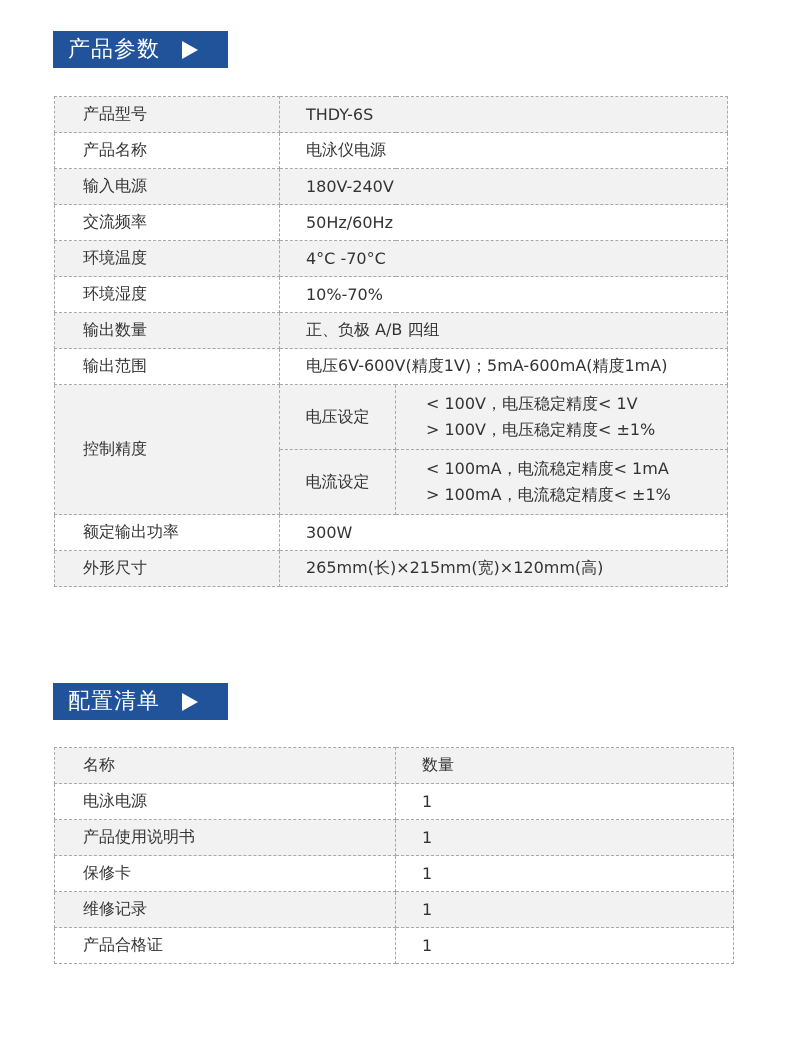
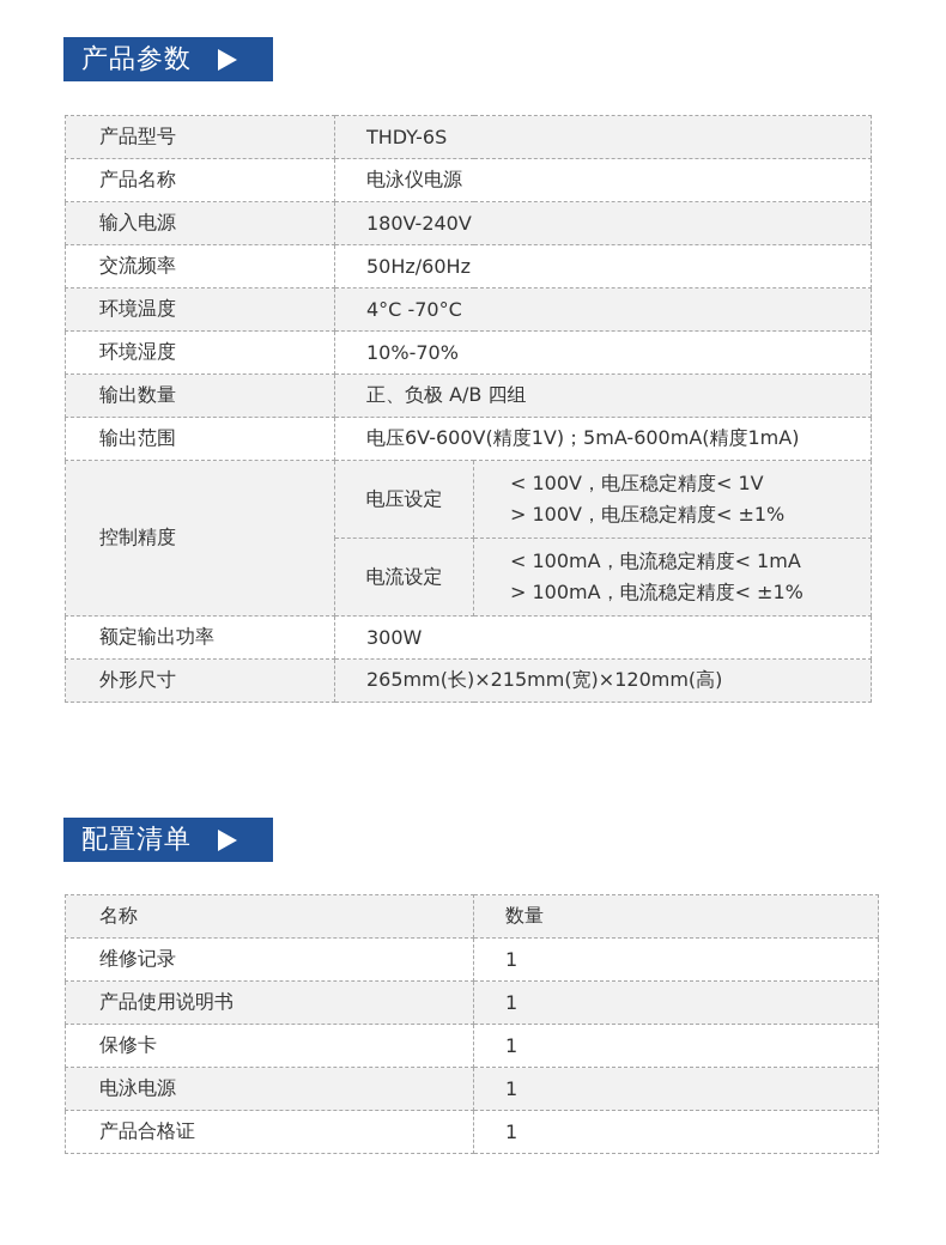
  产品参数
  产品型号	THDY-6S
  产品名称	电泳仪电源
  输入电源	180V-240V
  交流频率	50Hz/60Hz
  环境温度	4°C -70°C
  环境湿度	10%-70%
  输出数量	正、负极 A/B 四组
  输出范围	电压6V-600V(精度1V)；5mA-600mA(精度1mA)
  控制精度	电压设定	< 100V，电压稳定精度< 1V > 100V，电压稳定精度< ±1%
  电流设定	< 100mA，电流稳定精度< 1mA > 100mA，电流稳定精度< ±1%
  额定输出功率	300W
  外形尺寸	265mm(长)×215mm(宽)×120mm(高)
  配置清单
  名称	数量
- 电泳电源	1
+ 维修记录	1
  产品使用说明书	1
  保修卡	1
- 维修记录	1
+ 电泳电源	1
  产品合格证	1
